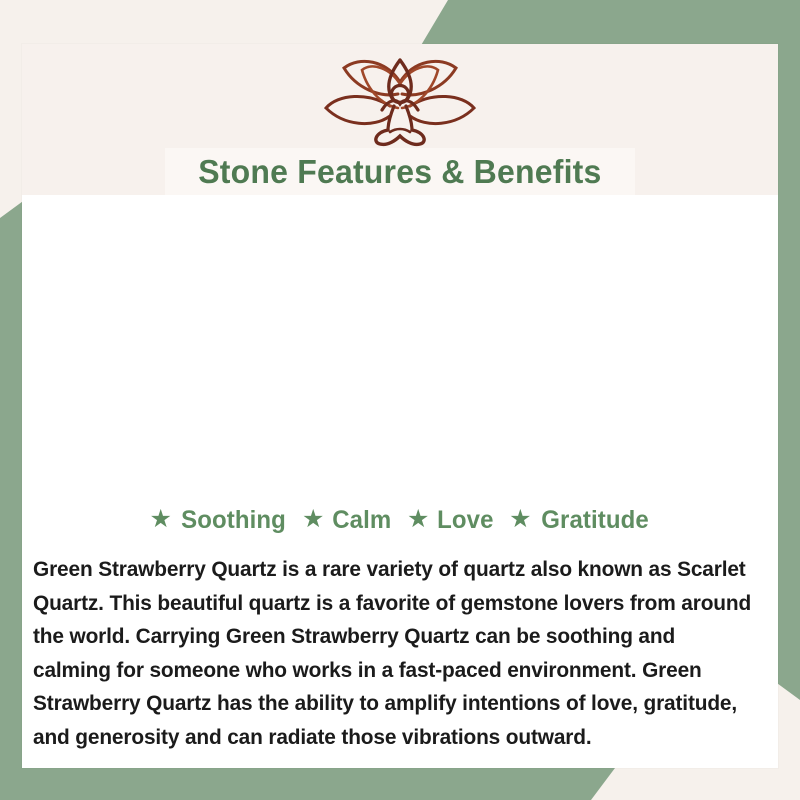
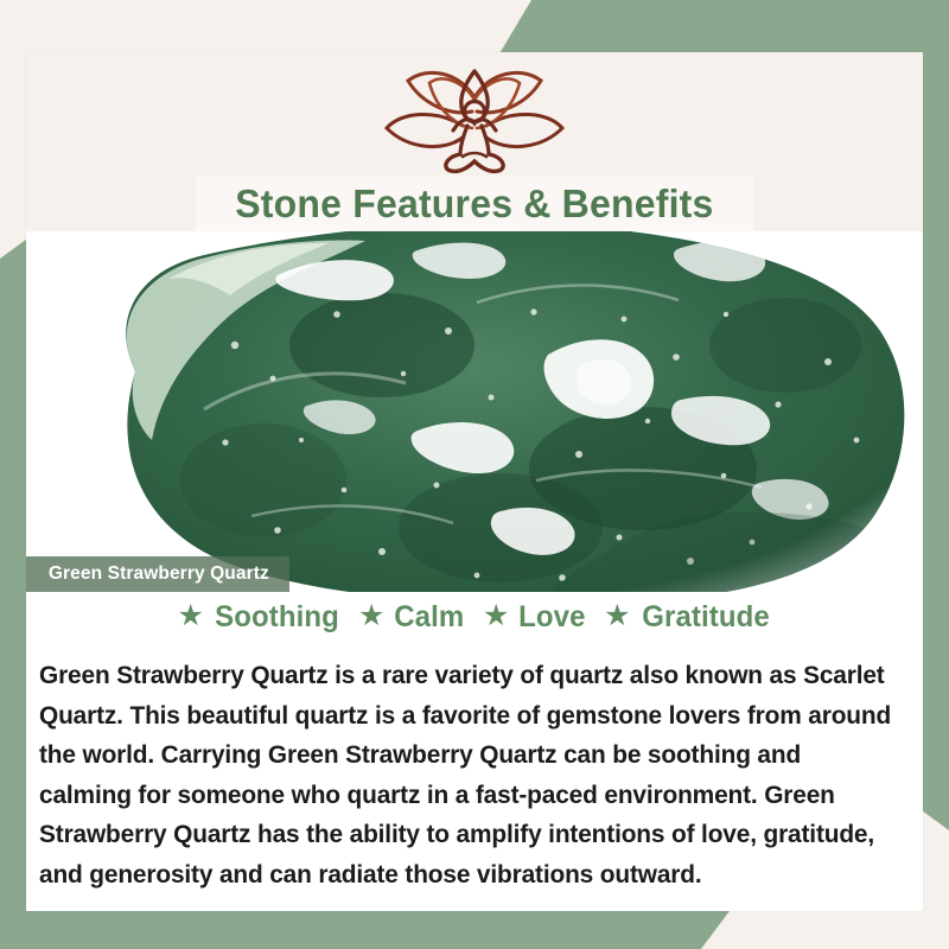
  Stone Features & Benefits
+ Green Strawberry Quartz
  ★
  Soothing
  ★
  Calm
  ★
  Love
  ★
  Gratitude
- Green Strawberry Quartz is a rare variety of quartz also known as Scarlet Quartz. This beautiful quartz is a favorite of gemstone lovers from around the world. Carrying Green Strawberry Quartz can be soothing and calming for someone who works in a fast-paced environment. Green Strawberry Quartz has the ability to amplify intentions of love, gratitude, and generosity and can radiate those vibrations outward.
+ Green Strawberry Quartz is a rare variety of quartz also known as Scarlet Quartz. This beautiful quartz is a favorite of gemstone lovers from around the world. Carrying Green Strawberry Quartz can be soothing and calming for someone who quartz in a fast-paced environment. Green Strawberry Quartz has the ability to amplify intentions of love, gratitude, and generosity and can radiate those vibrations outward.
